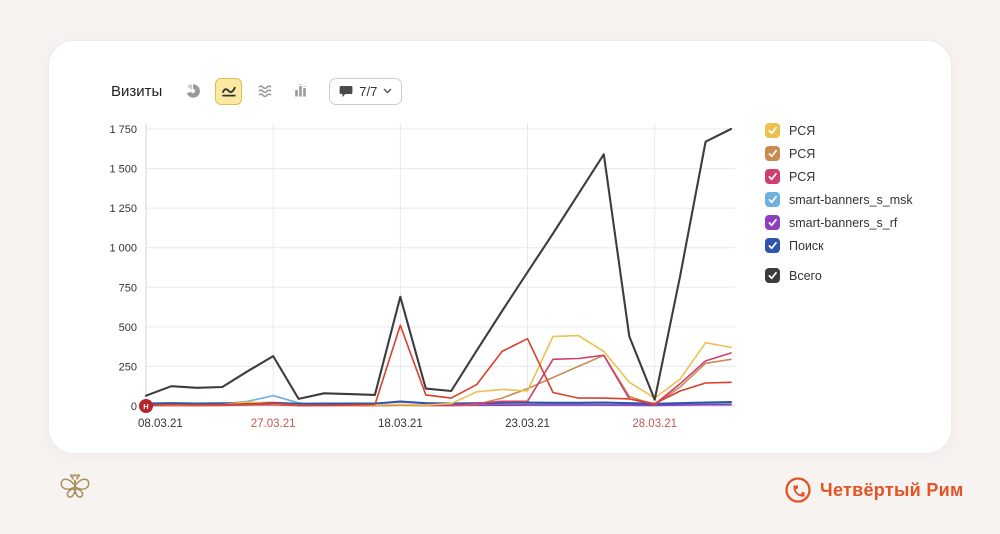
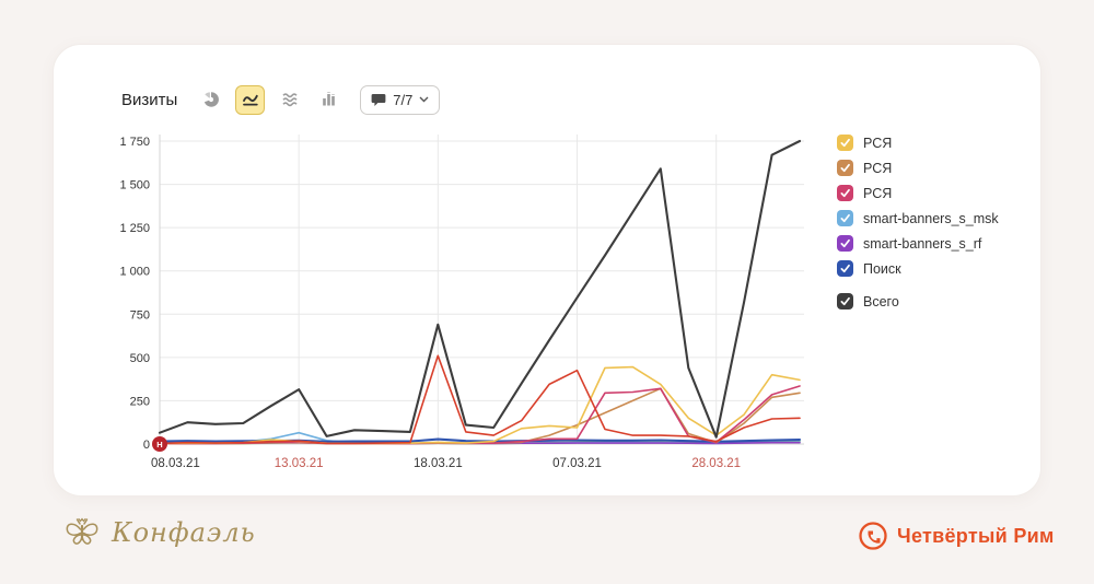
  Визиты
  7/7
  0
  250
  500
  750
  1 000
  1 250
  1 500
  1 750
  08.03.21
- 27.03.21
+ 13.03.21
  18.03.21
- 23.03.21
+ 07.03.21
  28.03.21
  Н
  РСЯ
  РСЯ
  РСЯ
  smart-banners_s_msk
  smart-banners_s_rf
  Поиск
  Всего
+ Конфаэль
  Четвёртый Рим
